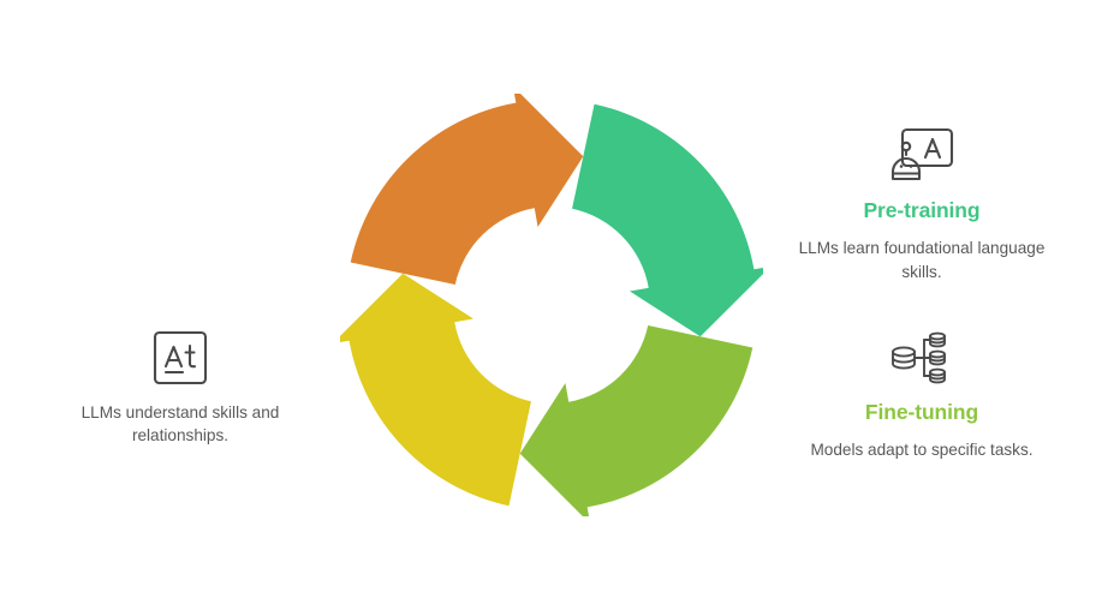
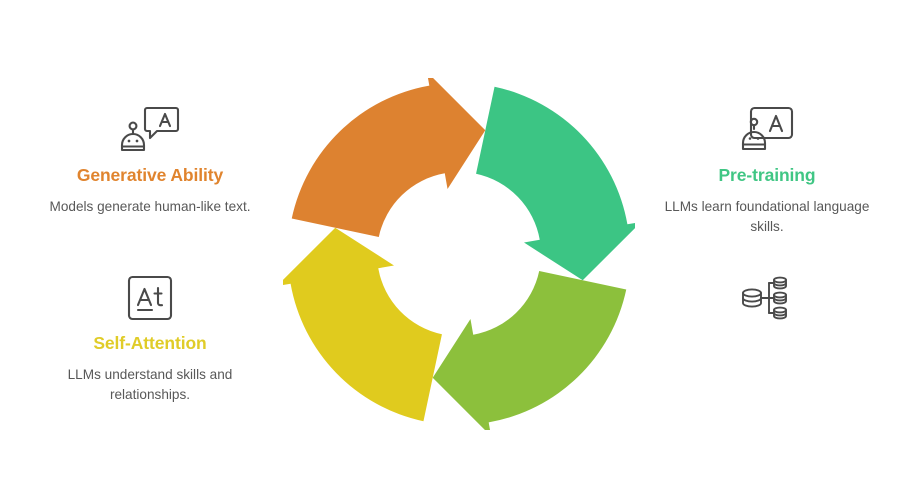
+ Generative Ability
+ Models generate human-like text.
+ Self-Attention
  LLMs understand skills and relationships.
  Pre-training
  LLMs learn foundational language skills.
- Fine-tuning
- Models adapt to specific tasks.
